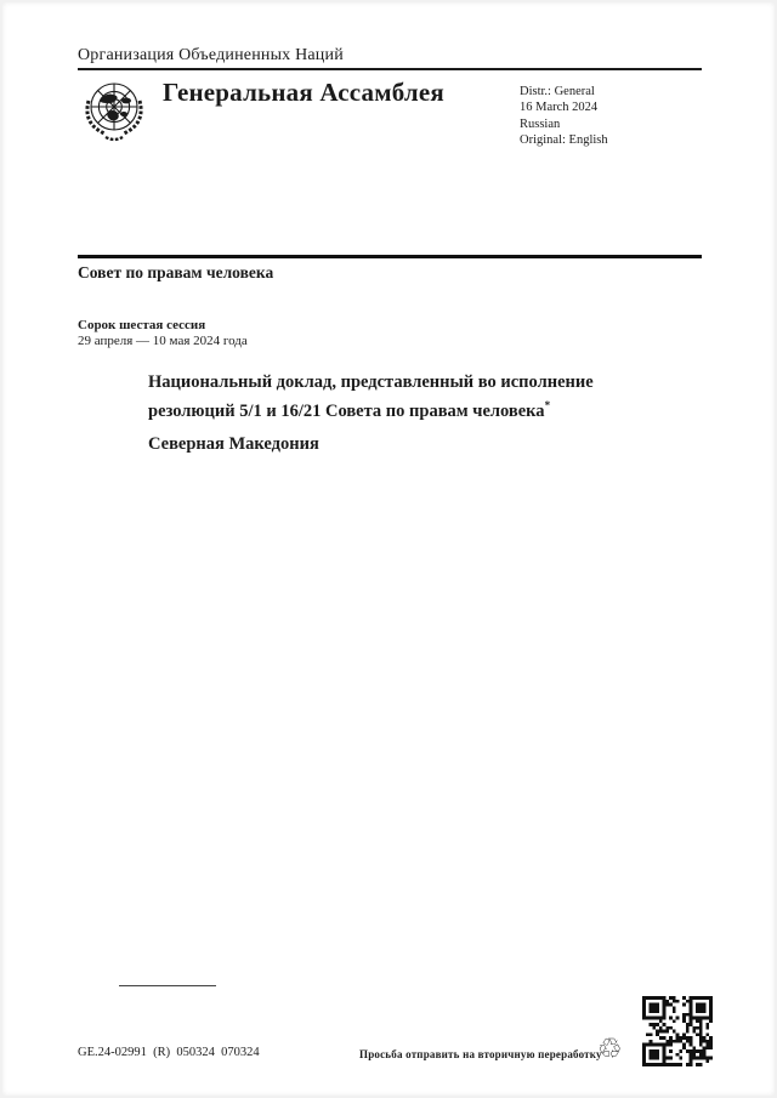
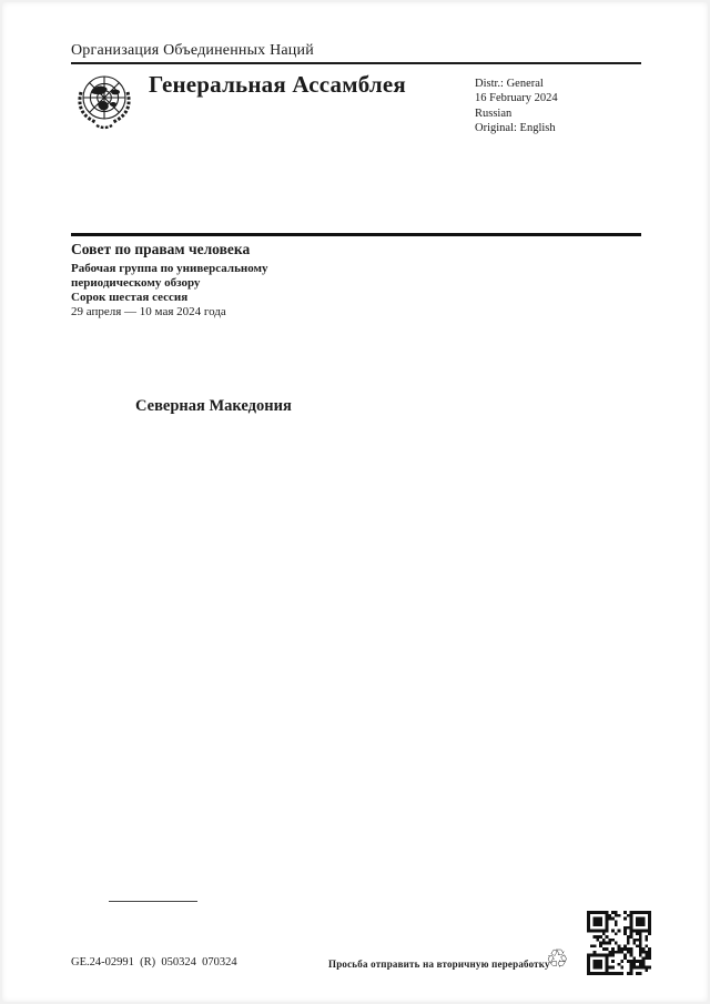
  Организация Объединенных Наций
  Генеральная Ассамблея
  Distr.: General
- 16 March 2024
+ 16 February 2024
  Russian
  Original: English
  Совет по правам человека
+ Рабочая группа по универсальному
+ периодическому обзору
  Сорок шестая сессия
  29 апреля — 10 мая 2024 года
- Национальный доклад, представленный во исполнение резолюций 5/1 и 16/21 Совета по правам человека*
  Северная Македония
  GE.24-02991 (R) 050324 070324
  Просьба отправить на вторичную переработку
  ♲
